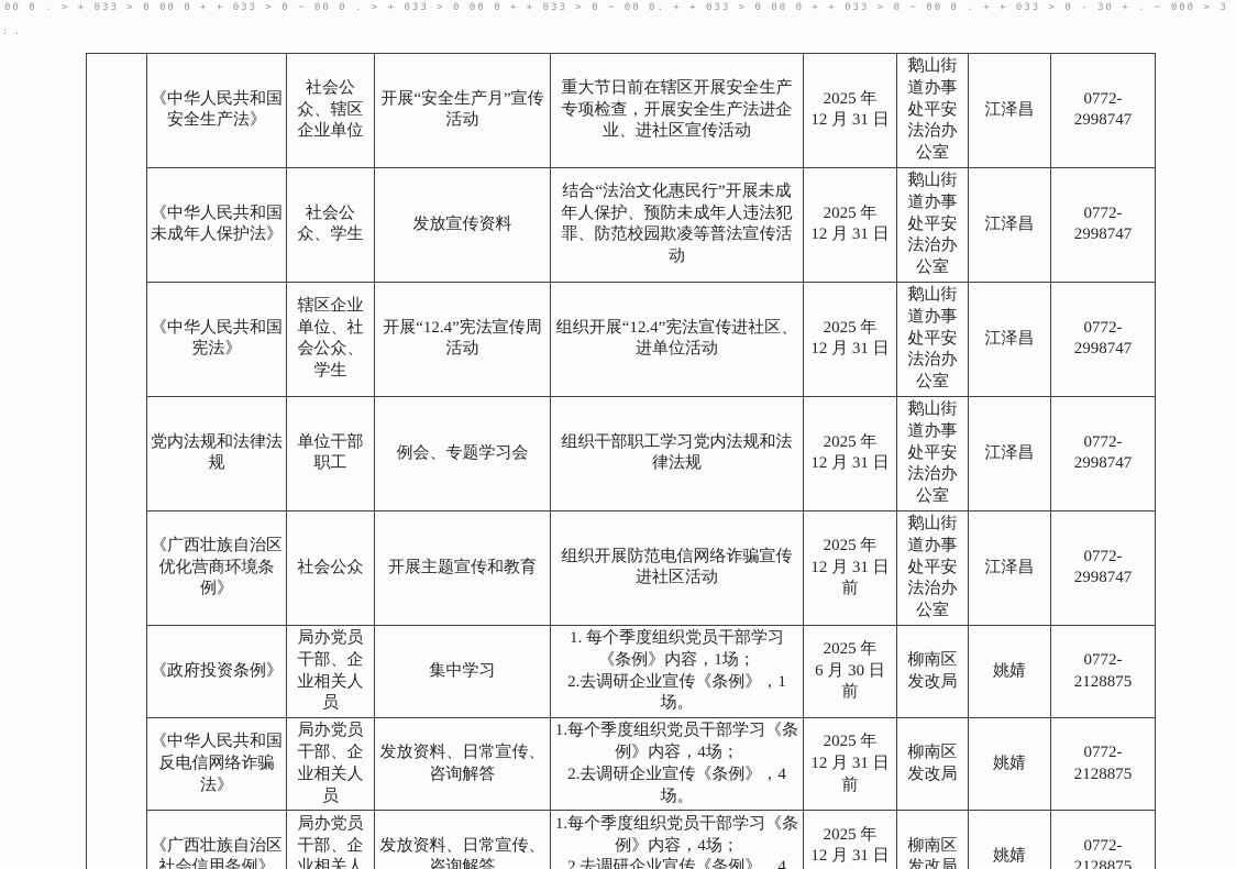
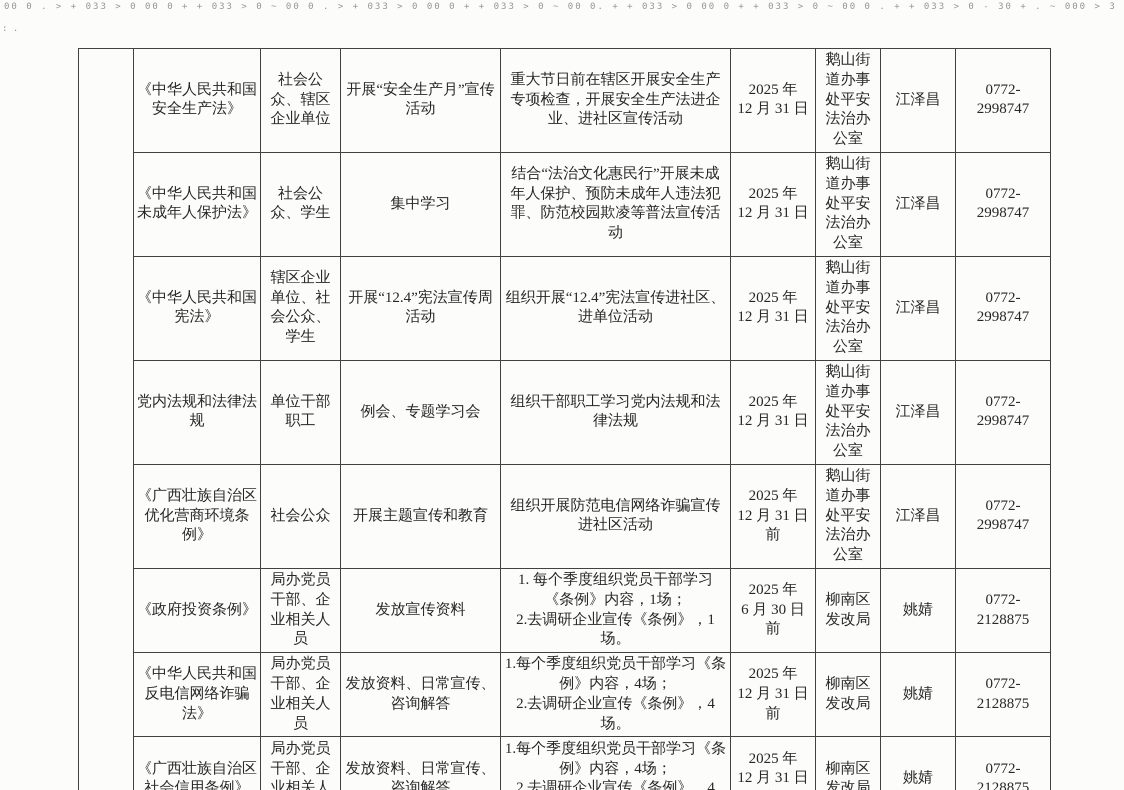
  00 0 . > + 033 > 0 00 0 + + 033 > 0 ~ 00 0 . > + 033 > 0 00 0 + + 033 > 0 ~ 00 0. + + 033 > 0 00 0 + + 033 > 0 ~ 00 0 . + + 033 > 0 - 30 + . ~ 000 > 3
  : .
  	《中华人民共和国安全生产法》	社会公众、辖区企业单位	开展“安全生产月”宣传活动	重大节日前在辖区开展安全生产专项检查，开展安全生产法进企业、进社区宣传活动	2025 年 12 月 31 日	鹅山街道办事处平安法治办公室	江泽昌	0772- 2998747
- 《中华人民共和国未成年人保护法》	社会公众、学生	发放宣传资料	结合“法治文化惠民行”开展未成年人保护、预防未成年人违法犯罪、防范校园欺凌等普法宣传活动	2025 年 12 月 31 日	鹅山街道办事处平安法治办公室	江泽昌	0772- 2998747
+ 《中华人民共和国未成年人保护法》	社会公众、学生	集中学习	结合“法治文化惠民行”开展未成年人保护、预防未成年人违法犯罪、防范校园欺凌等普法宣传活动	2025 年 12 月 31 日	鹅山街道办事处平安法治办公室	江泽昌	0772- 2998747
  《中华人民共和国宪法》	辖区企业单位、社会公众、学生	开展“12.4”宪法宣传周活动	组织开展“12.4”宪法宣传进社区、进单位活动	2025 年 12 月 31 日	鹅山街道办事处平安法治办公室	江泽昌	0772- 2998747
  党内法规和法律法规	单位干部职工	例会、专题学习会	组织干部职工学习党内法规和法律法规	2025 年 12 月 31 日	鹅山街道办事处平安法治办公室	江泽昌	0772- 2998747
  《广西壮族自治区优化营商环境条例》	社会公众	开展主题宣传和教育	组织开展防范电信网络诈骗宣传进社区活动	2025 年 12 月 31 日 前	鹅山街道办事处平安法治办公室	江泽昌	0772- 2998747
- 《政府投资条例》	局办党员干部、企业相关人员	集中学习	1. 每个季度组织党员干部学习《条例》内容，1场； 2.去调研企业宣传《条例》，1场。	2025 年 6 月 30 日 前	柳南区发改局	姚婧	0772- 2128875
+ 《政府投资条例》	局办党员干部、企业相关人员	发放宣传资料	1. 每个季度组织党员干部学习《条例》内容，1场； 2.去调研企业宣传《条例》，1场。	2025 年 6 月 30 日 前	柳南区发改局	姚婧	0772- 2128875
  《中华人民共和国反电信网络诈骗法》	局办党员干部、企业相关人员	发放资料、日常宣传、咨询解答	1.每个季度组织党员干部学习《条例》内容，4场； 2.去调研企业宣传《条例》，4场。	2025 年 12 月 31 日 前	柳南区发改局	姚婧	0772- 2128875
  《广西壮族自治区社会信用条例》	局办党员干部、企业相关人	发放资料、日常宣传、咨询解答	1.每个季度组织党员干部学习《条例》内容，4场； 2.去调研企业宣传《条例》，4	2025 年 12 月 31 日	柳南区发改局	姚婧	0772- 2128875
